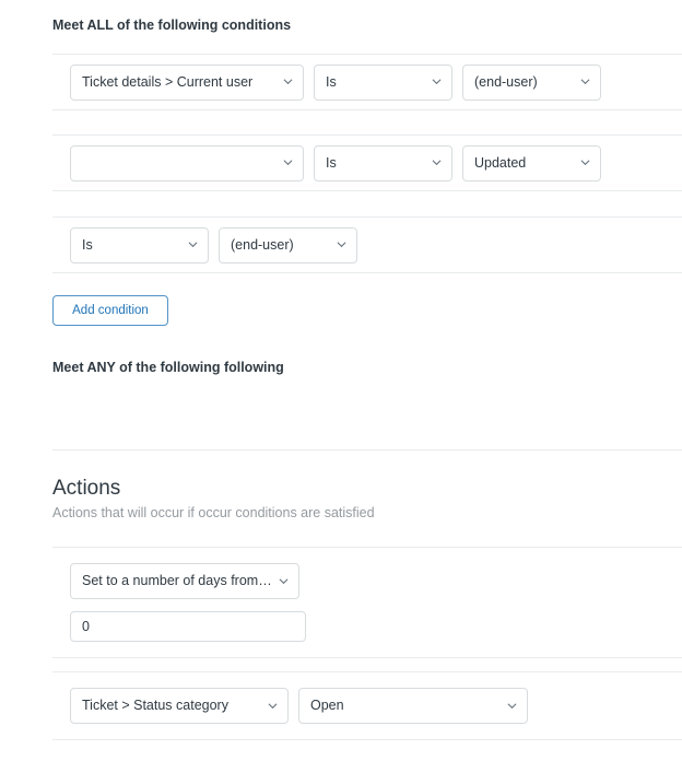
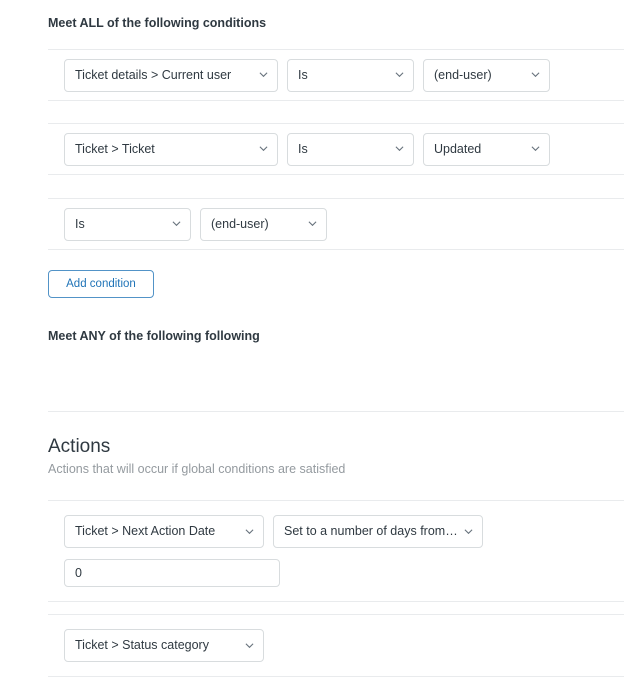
  Meet ALL of the following conditions
  Ticket details > Current user
  Is
  (end-user)
+ Ticket > Ticket
  Is
  Updated
  Is
  (end-user)
  Add condition
  Meet ANY of the following following
  Actions
- Actions that will occur if occur conditions are satisfied
+ Actions that will occur if global conditions are satisfied
+ Ticket > Next Action Date
  Set to a number of days from n
  0
  Ticket > Status category
- Open
